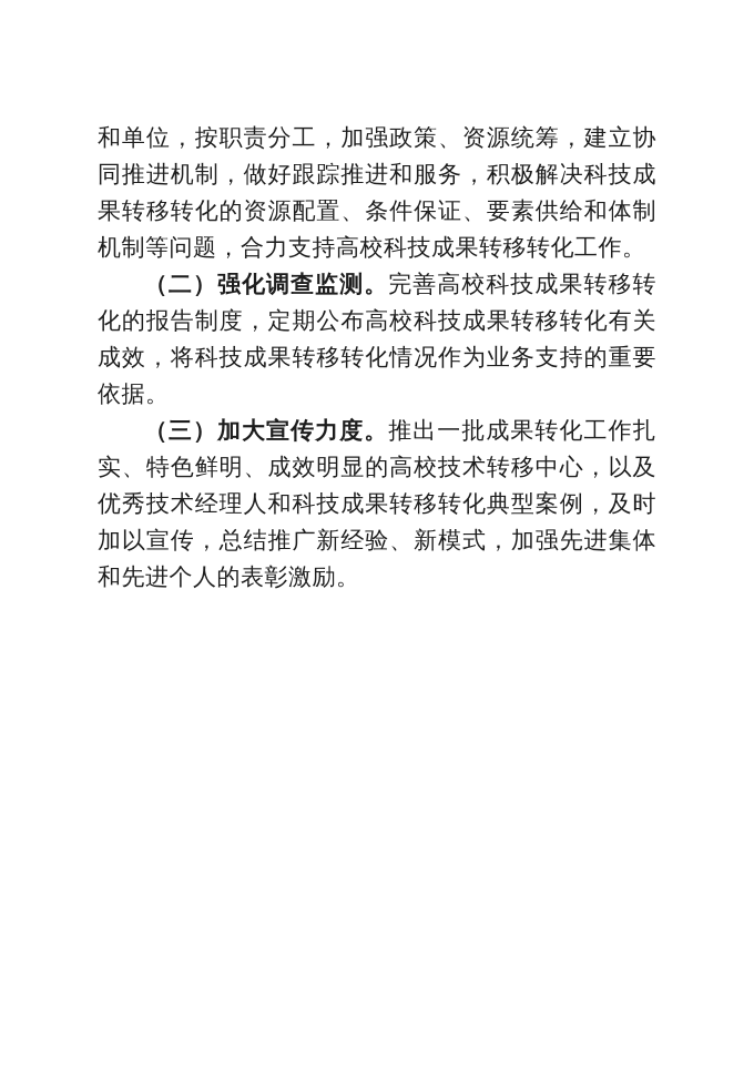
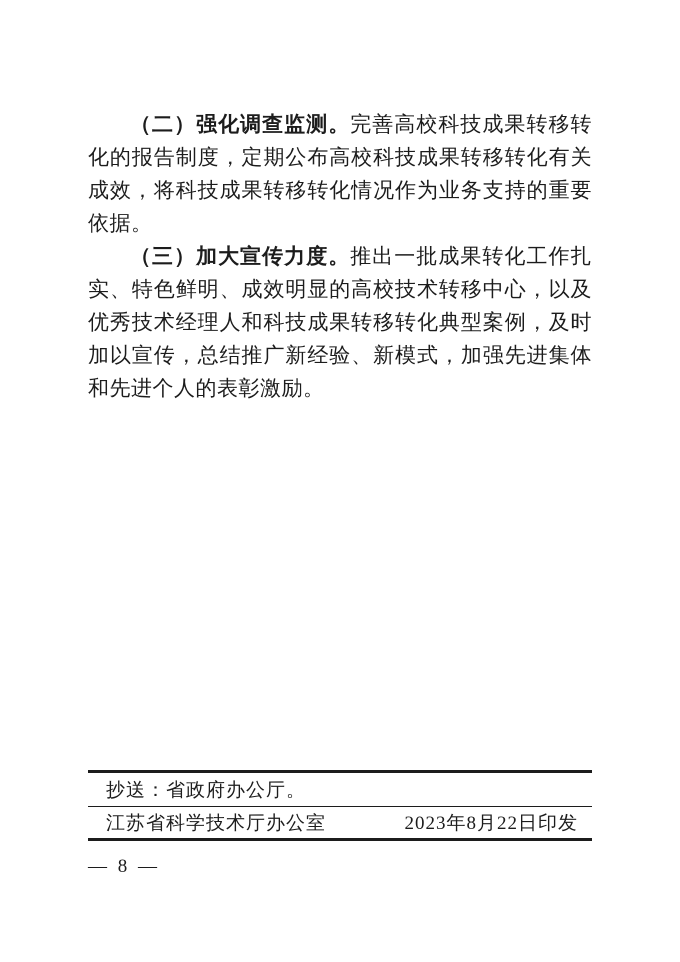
- 和单位，按职责分工，加强政策、资源统筹，建立协同推进机制，做好跟踪推进和服务，积极解决科技成果转移转化的资源配置、条件保证、要素供给和体制机制等问题，合力支持高校科技成果转移转化工作。
  （二）强化调查监测。完善高校科技成果转移转化的报告制度，定期公布高校科技成果转移转化有关成效，将科技成果转移转化情况作为业务支持的重要依据。
  （三）加大宣传力度。推出一批成果转化工作扎实、特色鲜明、成效明显的高校技术转移中心，以及优秀技术经理人和科技成果转移转化典型案例，及时加以宣传，总结推广新经验、新模式，加强先进集体和先进个人的表彰激励。
+ 抄送：省政府办公厅。
+ 江苏省科学技术厅办公室
+ 2023年8月22日印发
+ — 8 —
